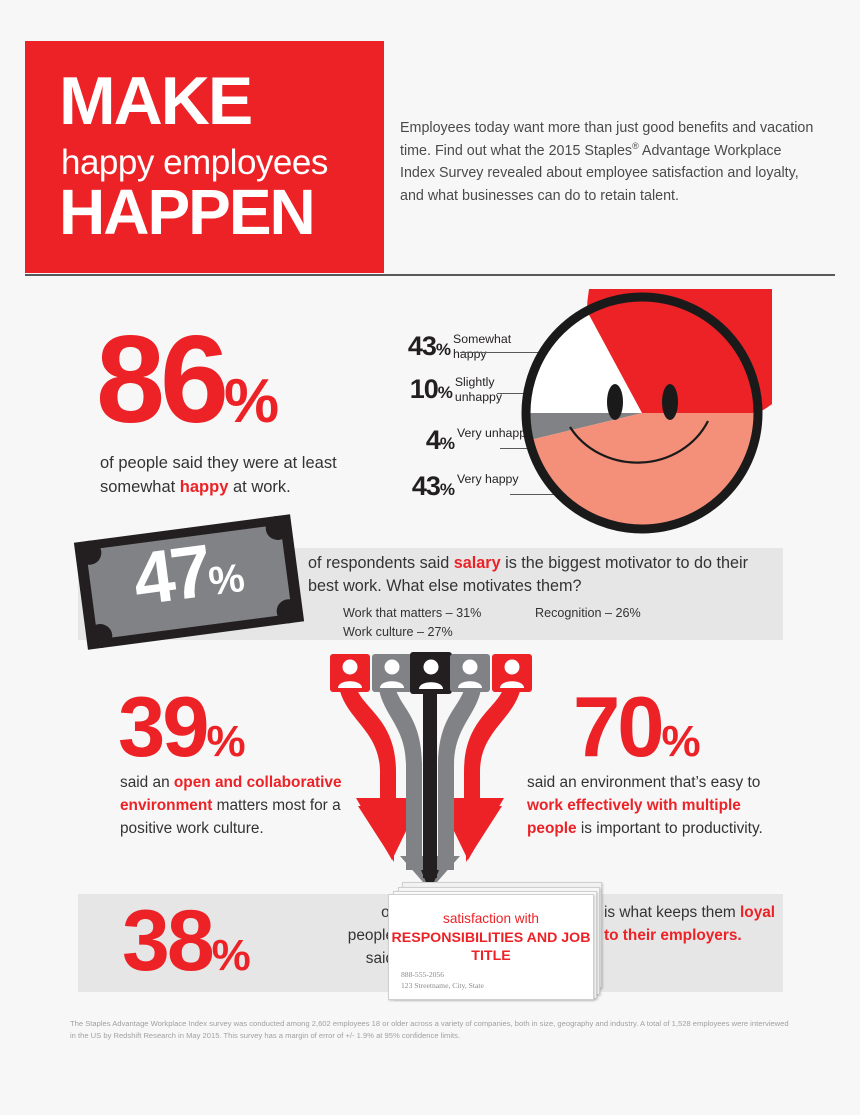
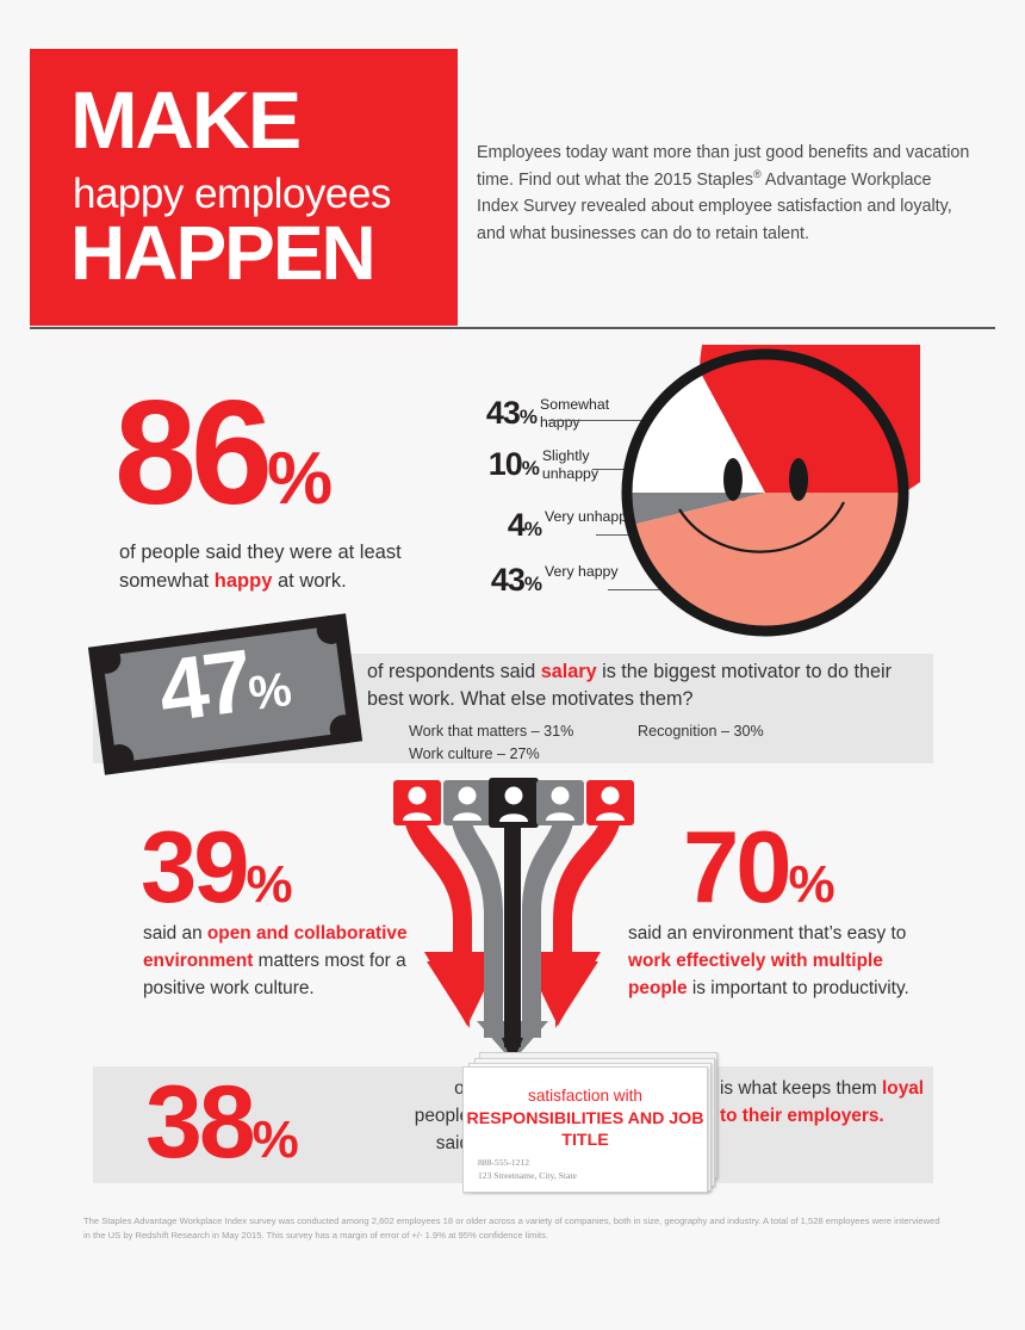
  MAKE
  happy employees
  HAPPEN
  Employees today want more than just good benefits and vacation time. Find out what the 2015 Staples® Advantage Workplace Index Survey revealed about employee satisfaction and loyalty, and what businesses can do to retain talent.
  86%
  of people said they were at least somewhat happy at work.
  43%
  Somewhat happy
  10%
  Slightly unhappy
  4%
  Very unhapp
  43%
  Very happy
  of respondents said salary is the biggest motivator to do their best work. What else motivates them?
  Work that matters – 31%
- Recognition – 26%
+ Recognition – 30%
  Work culture – 27%
  39%
  said an open and collaborative environment matters most for a positive work culture.
  70%
  said an environment that’s easy to work effectively with multiple people is important to productivity.
  38%
  o peopl sai
  satisfaction with
  RESPONSIBILITIES AND JOB TITLE
- 888-555-2056
+ 888-555-1212
  123 Streetname, City, State
  is what keeps them loyal to their employers.
  The Staples Advantage Workplace Index survey was conducted among 2,602 employees 18 or older across a variety of companies, both in size, geography and industry. A total of 1,528 employees were interviewed in the US by Redshift Research in May 2015. This survey has a margin of error of +/- 1.9% at 95% confidence limits.
